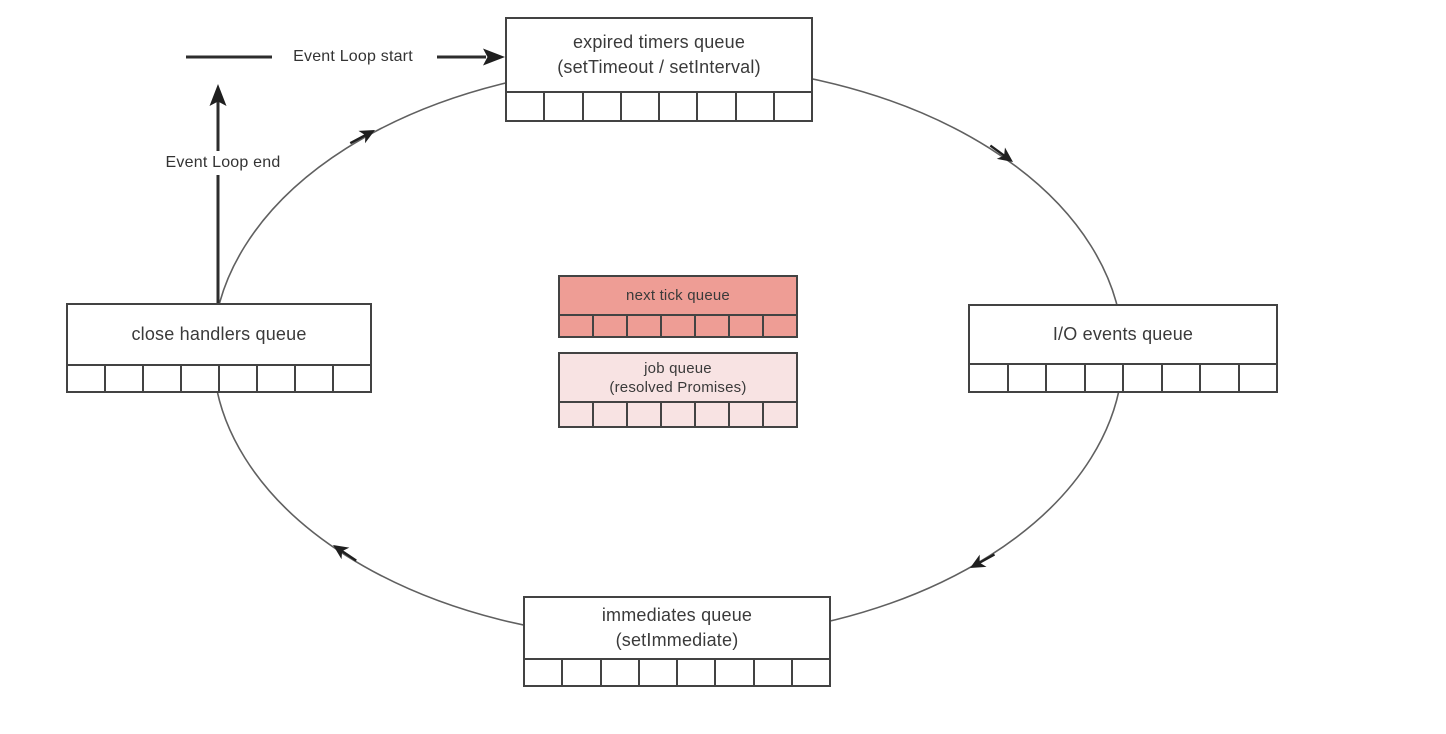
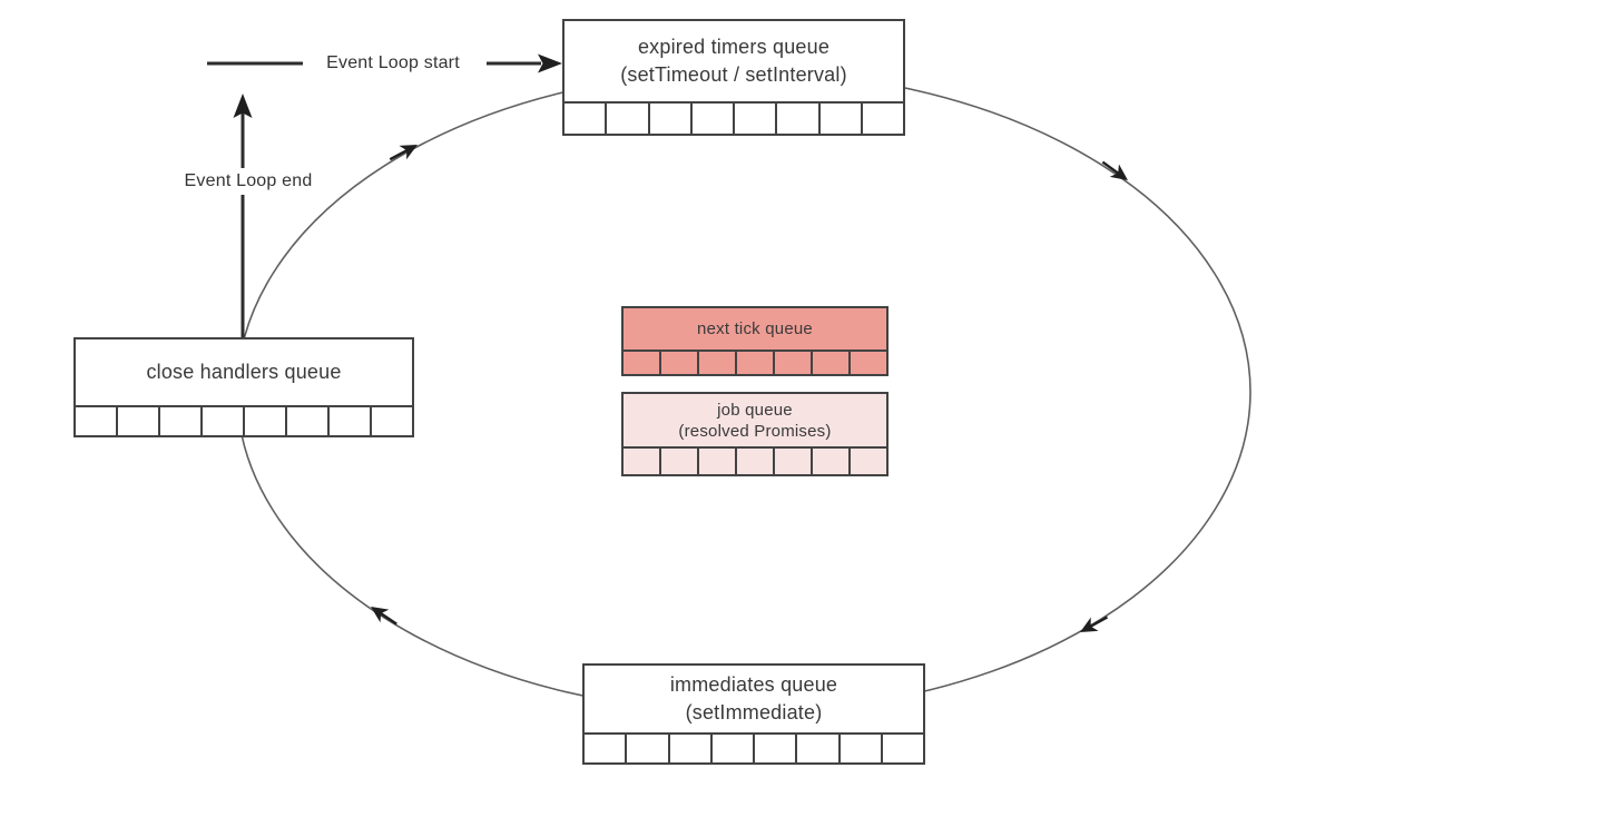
  Event Loop start
  Event Loop end
  expired timers queue
  (setTimeout / setInterval)
- I/O events queue
  close handlers queue
  immediates queue
  (setImmediate)
  next tick queue
  job queue
  (resolved Promises)
